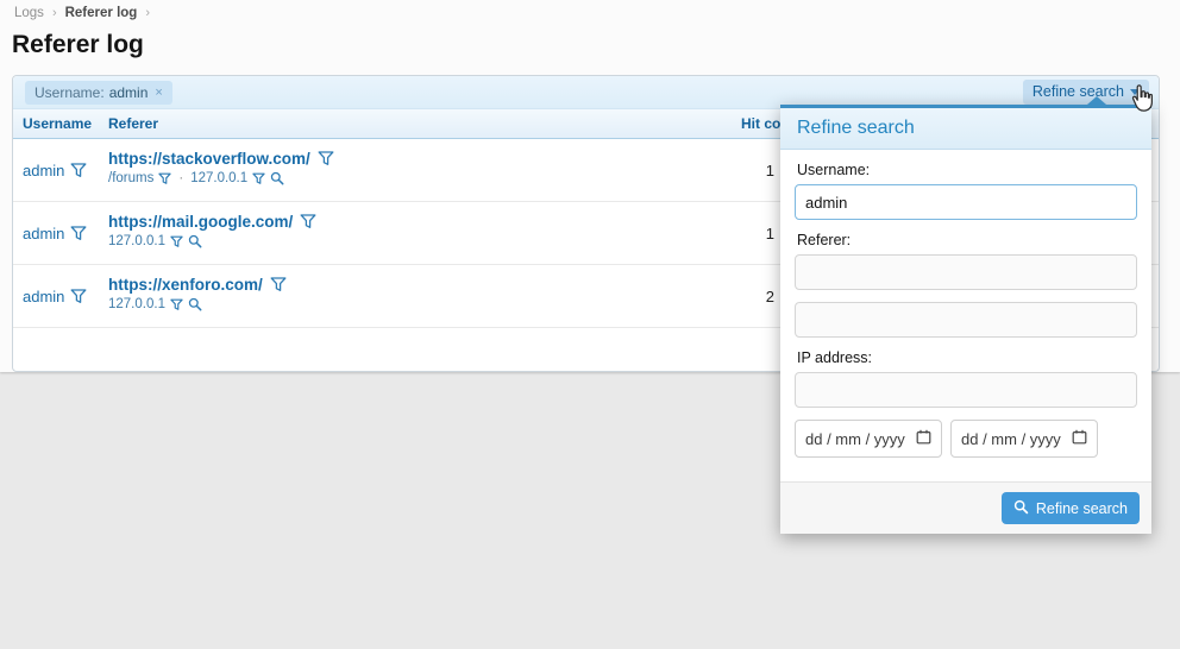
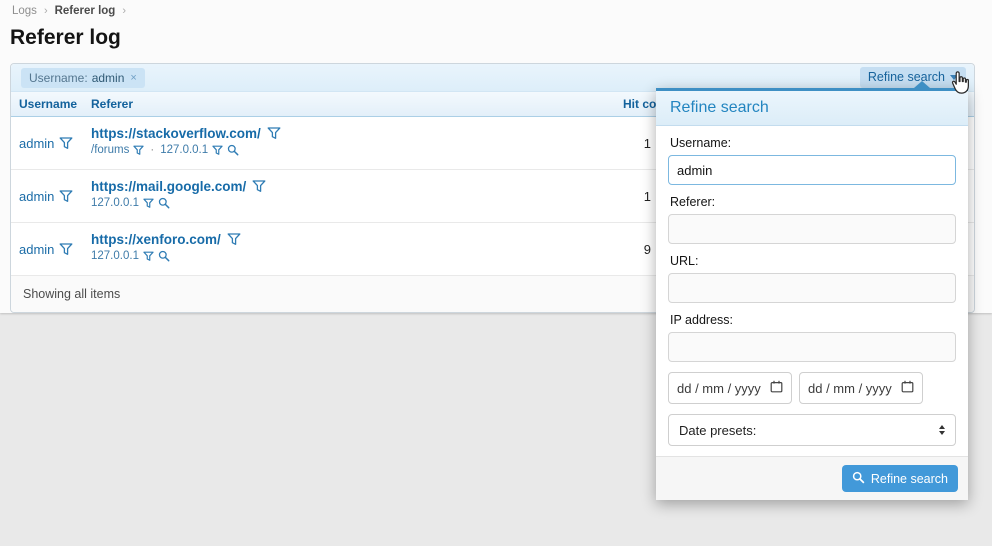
  Logs
  ›
  Referer log
  ›
  Referer log
  Username:
  admin
  ×
  Refine search
  Username
  Referer
  admin
  https://stackoverflow.com/
  /forums
  ·
  127.0.0.1
  1
  admin
  https://mail.google.com/
  127.0.0.1
  1
  admin
  https://xenforo.com/
  127.0.0.1
- 2
+ 9
+ Showing all items
  Refine search
  Username:
  admin
  Referer:
+ URL:
  IP address:
  dd / mm / yyyy
  dd / mm / yyyy
+ Date presets:
  Refine search
